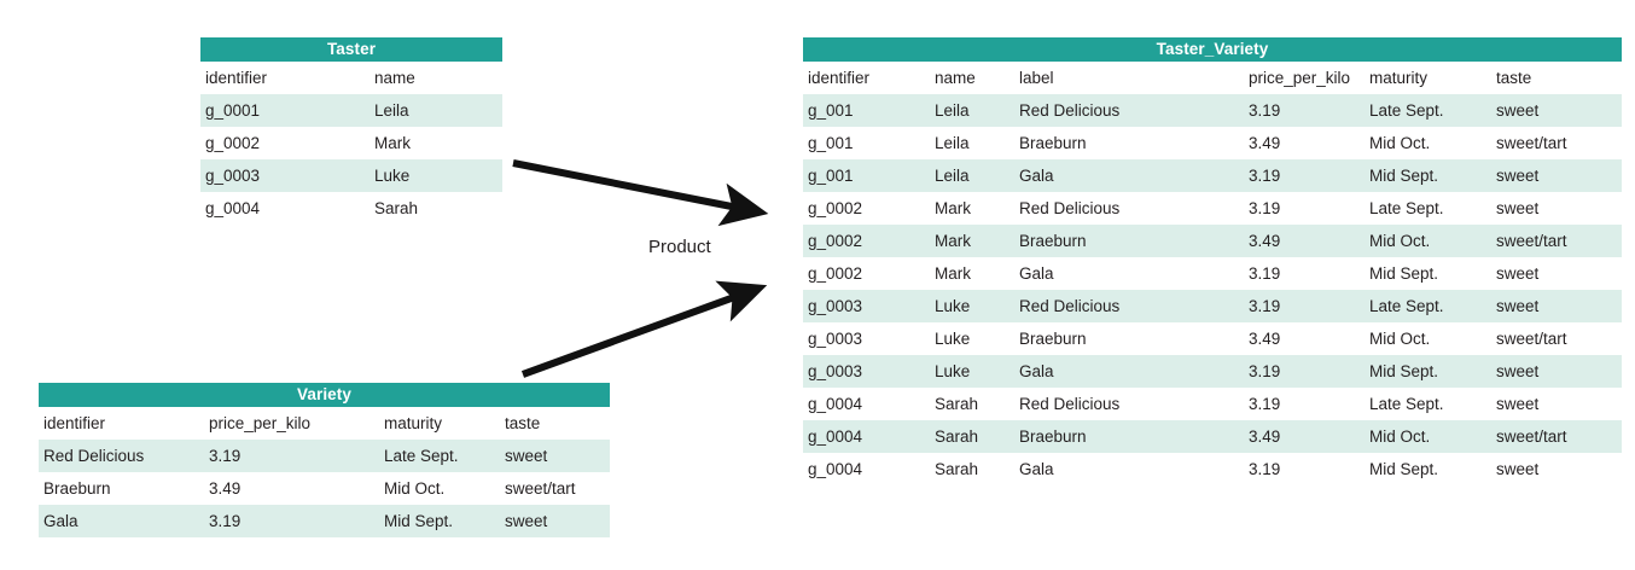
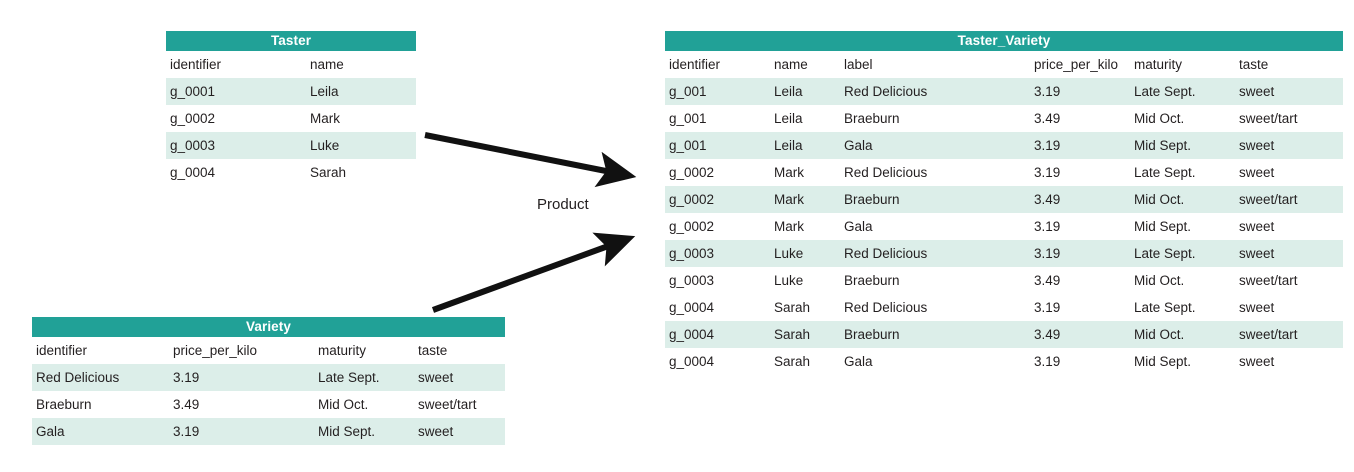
  Taster
  identifier	name
  g_0001	Leila
  g_0002	Mark
  g_0003	Luke
  g_0004	Sarah
  Variety
  identifier	price_per_kilo	maturity	taste
  Red Delicious	3.19	Late Sept.	sweet
  Braeburn	3.49	Mid Oct.	sweet/tart
  Gala	3.19	Mid Sept.	sweet
  Taster_Variety
  identifier	name	label	price_per_kilo	maturity	taste
  g_001	Leila	Red Delicious	3.19	Late Sept.	sweet
  g_001	Leila	Braeburn	3.49	Mid Oct.	sweet/tart
  g_001	Leila	Gala	3.19	Mid Sept.	sweet
  g_0002	Mark	Red Delicious	3.19	Late Sept.	sweet
  g_0002	Mark	Braeburn	3.49	Mid Oct.	sweet/tart
  g_0002	Mark	Gala	3.19	Mid Sept.	sweet
  g_0003	Luke	Red Delicious	3.19	Late Sept.	sweet
  g_0003	Luke	Braeburn	3.49	Mid Oct.	sweet/tart
- g_0003	Luke	Gala	3.19	Mid Sept.	sweet
  g_0004	Sarah	Red Delicious	3.19	Late Sept.	sweet
  g_0004	Sarah	Braeburn	3.49	Mid Oct.	sweet/tart
  g_0004	Sarah	Gala	3.19	Mid Sept.	sweet
  Product
